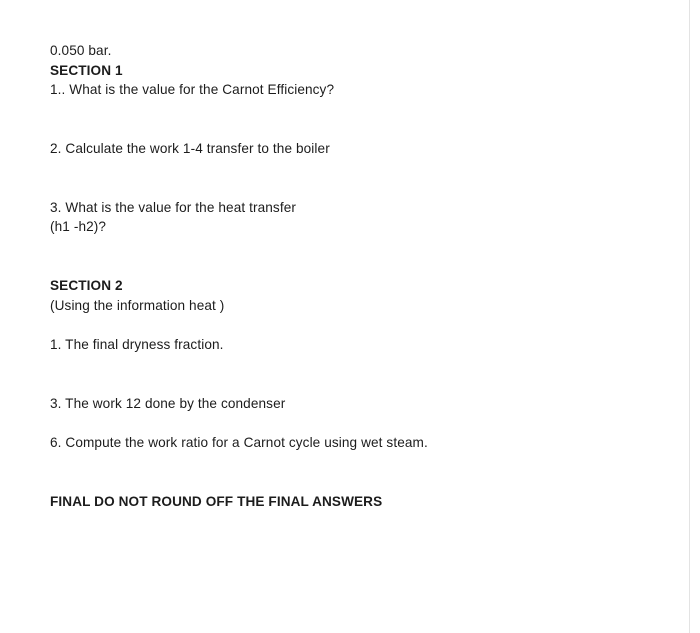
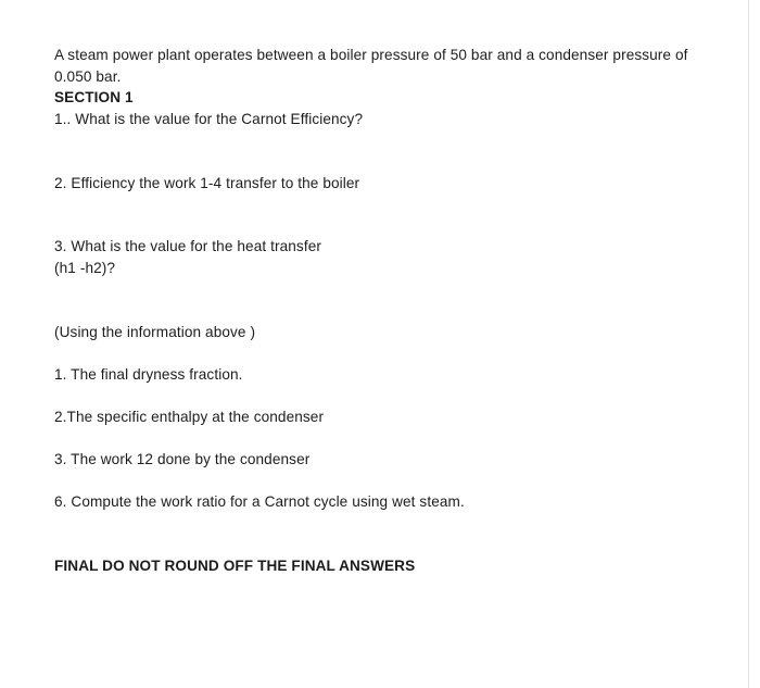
+ A steam power plant operates between a boiler pressure of 50 bar and a condenser pressure of
  0.050 bar.
  SECTION 1
  1.. What is the value for the Carnot Efficiency?
- 2. Calculate the work 1-4 transfer to the boiler
+ 2. Efficiency the work 1-4 transfer to the boiler
  3. What is the value for the heat transfer
  (h1 -h2)?
- SECTION 2
- (Using the information heat )
+ (Using the information above )
  1. The final dryness fraction.
+ 2.The specific enthalpy at the condenser
  3. The work 12 done by the condenser
  6. Compute the work ratio for a Carnot cycle using wet steam.
  FINAL DO NOT ROUND OFF THE FINAL ANSWERS
